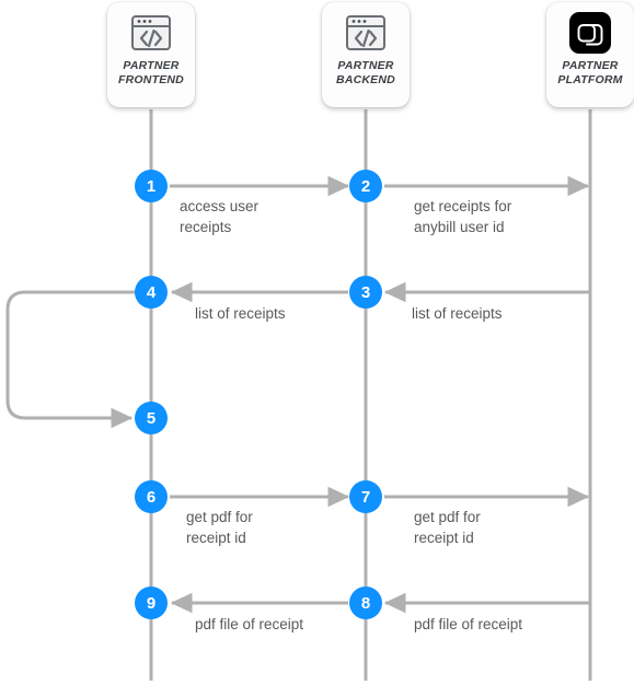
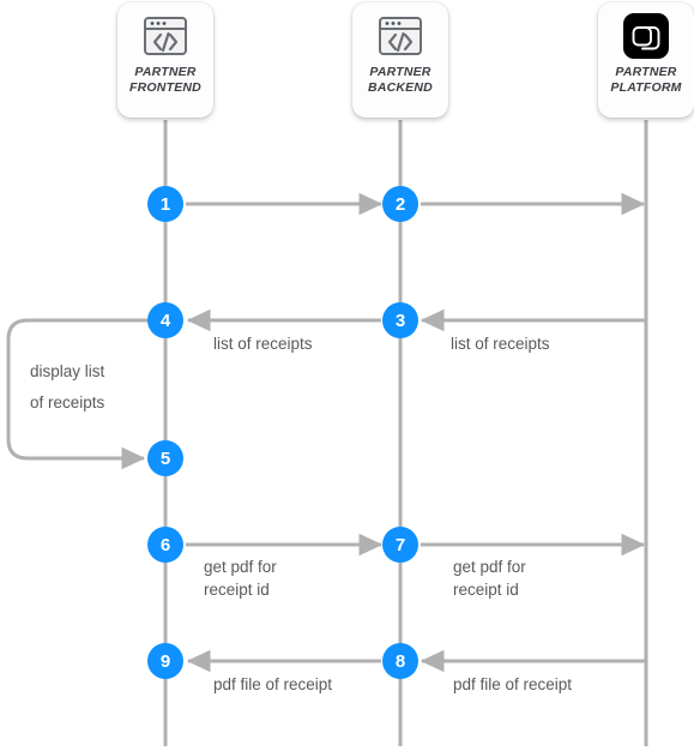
  PARTNER
  FRONTEND
  PARTNER
  BACKEND
  PARTNER
  PLATFORM
  1
  2
  3
  4
  5
  6
  7
  8
  9
- access user
- receipts
- get receipts for
- anybill user id
  list of receipts
  list of receipts
+ display list
+ of receipts
  get pdf for
  receipt id
  get pdf for
  receipt id
  pdf file of receipt
  pdf file of receipt
